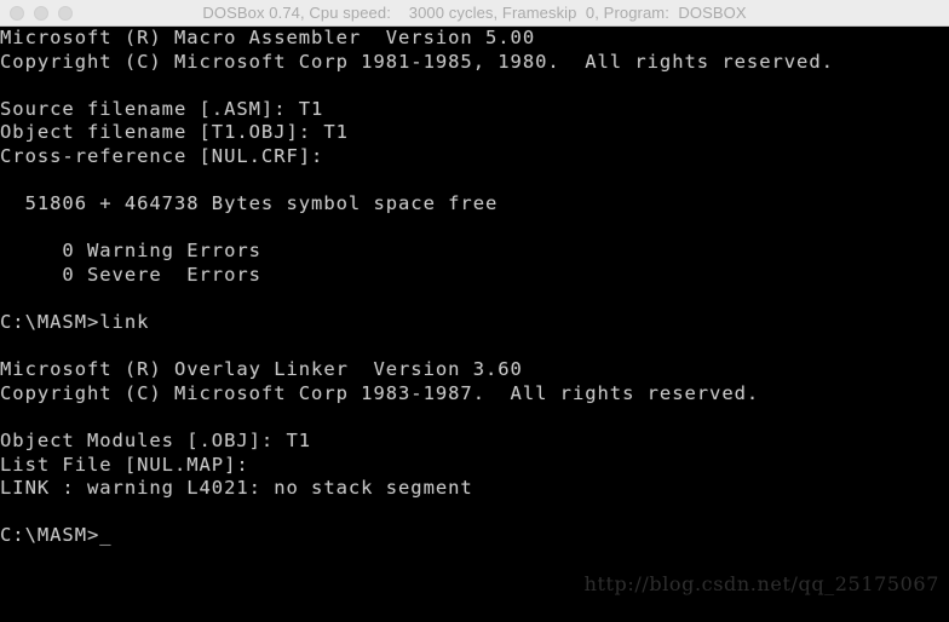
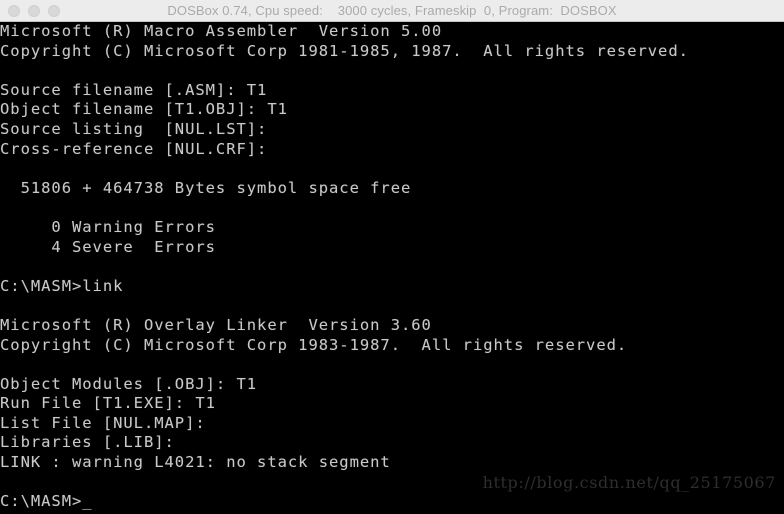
  DOSBox 0.74, Cpu speed: 3000 cycles, Frameskip 0, Program: DOSBOX
  Microsoft (R) Macro Assembler Version 5.00
- Copyright (C) Microsoft Corp 1981-1985, 1980. All rights reserved.
+ Copyright (C) Microsoft Corp 1981-1985, 1987. All rights reserved.
  Source filename [.ASM]: T1
  Object filename [T1.OBJ]: T1
+ Source listing [NUL.LST]:
  Cross-reference [NUL.CRF]:
  51806 + 464738 Bytes symbol space free
  0 Warning Errors
- 0 Severe Errors
+ 4 Severe Errors
  C:\MASM>link
  Microsoft (R) Overlay Linker Version 3.60
  Copyright (C) Microsoft Corp 1983-1987. All rights reserved.
  Object Modules [.OBJ]: T1
+ Run File [T1.EXE]: T1
  List File [NUL.MAP]:
+ Libraries [.LIB]:
  LINK : warning L4021: no stack segment
  C:\MASM>_
  http://blog.csdn.net/qq_25175067
